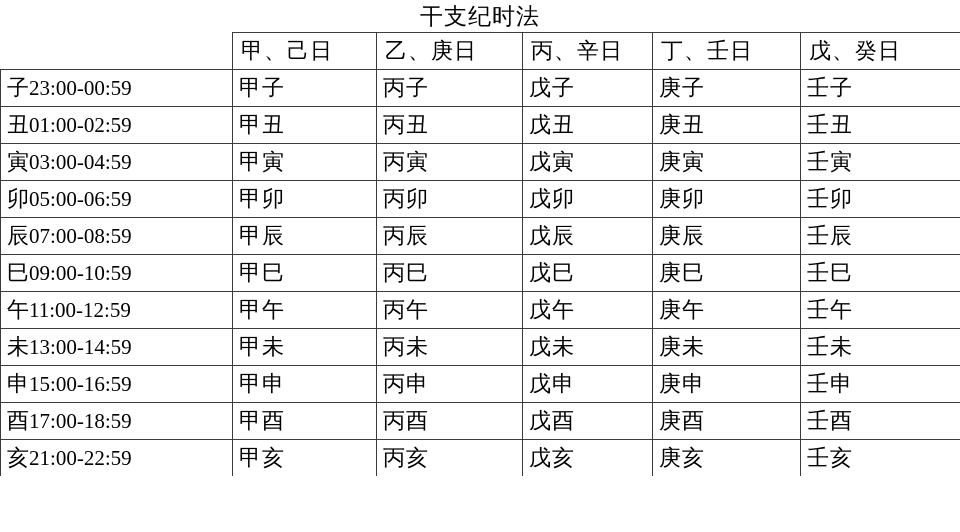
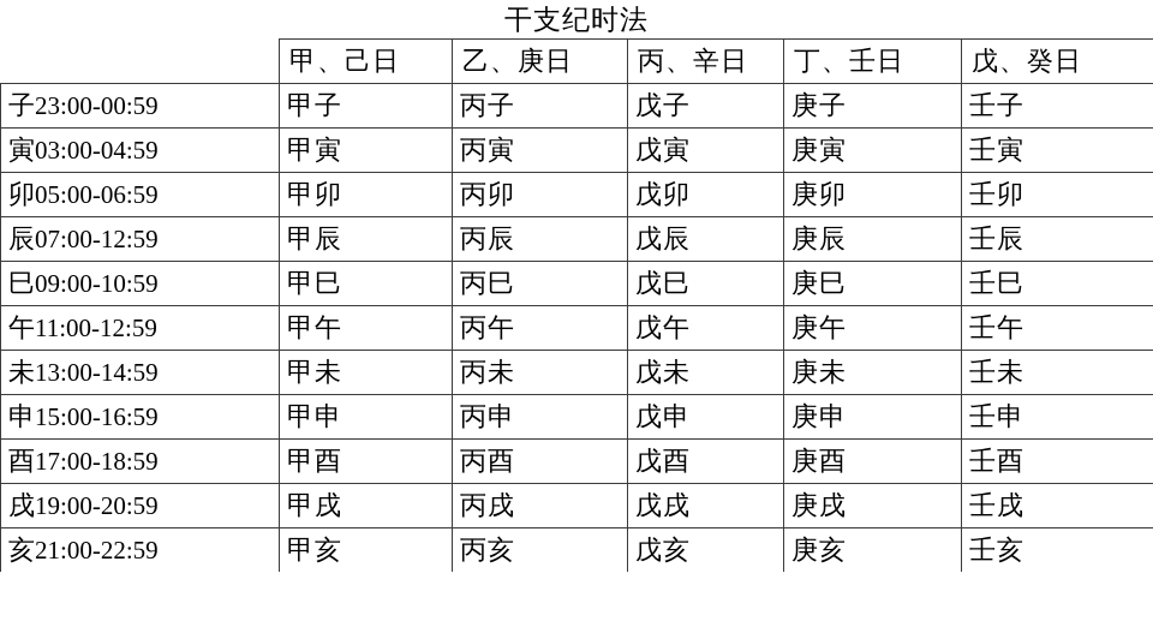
  干支纪时法
  	甲、己日	乙、庚日	丙、辛日	丁、壬日	戊、癸日
  子23:00-00:59	甲子	丙子	戊子	庚子	壬子
- 丑01:00-02:59	甲丑	丙丑	戊丑	庚丑	壬丑
  寅03:00-04:59	甲寅	丙寅	戊寅	庚寅	壬寅
  卯05:00-06:59	甲卯	丙卯	戊卯	庚卯	壬卯
- 辰07:00-08:59	甲辰	丙辰	戊辰	庚辰	壬辰
+ 辰07:00-12:59	甲辰	丙辰	戊辰	庚辰	壬辰
  巳09:00-10:59	甲巳	丙巳	戊巳	庚巳	壬巳
  午11:00-12:59	甲午	丙午	戊午	庚午	壬午
  未13:00-14:59	甲未	丙未	戊未	庚未	壬未
  申15:00-16:59	甲申	丙申	戊申	庚申	壬申
  酉17:00-18:59	甲酉	丙酉	戊酉	庚酉	壬酉
+ 戌19:00-20:59	甲戌	丙戌	戊戌	庚戌	壬戌
  亥21:00-22:59	甲亥	丙亥	戊亥	庚亥	壬亥
